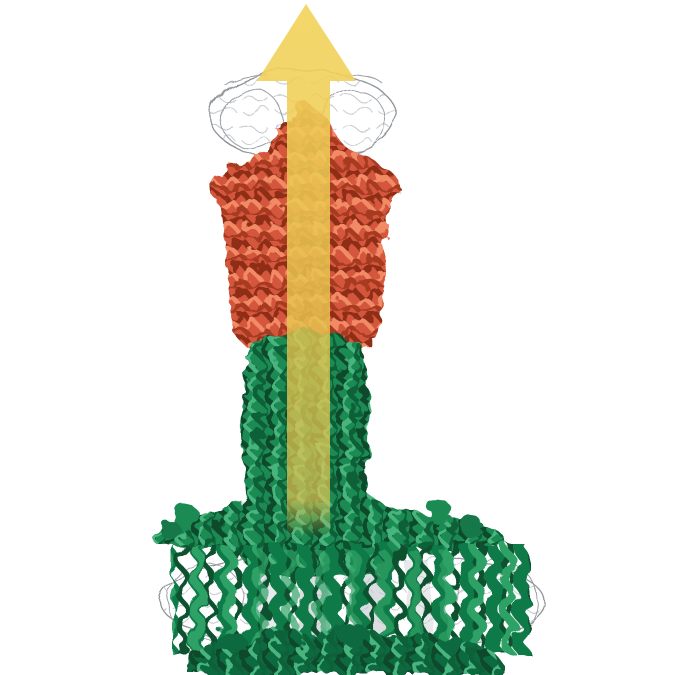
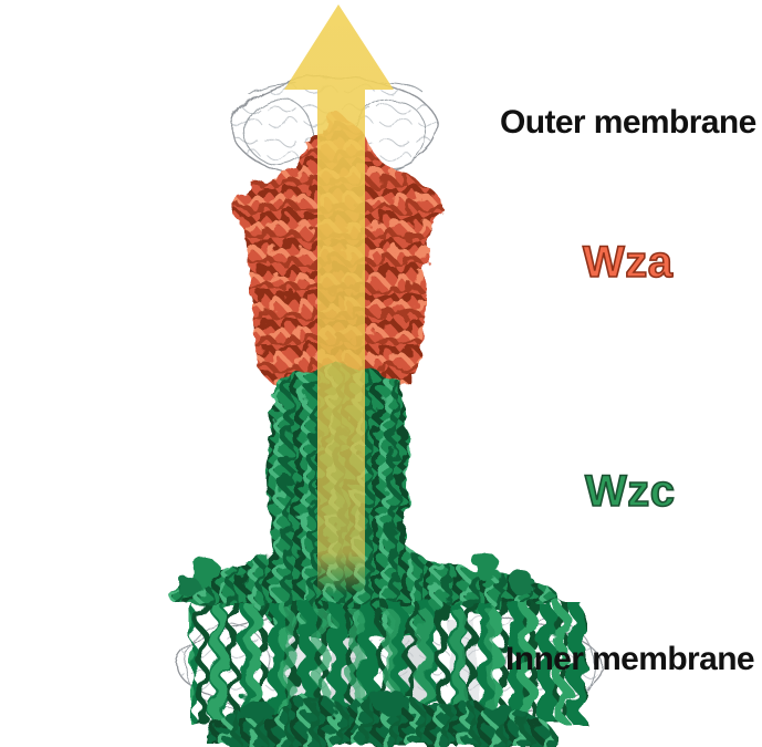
+ Outer membrane
+ Wza
+ Wzc
+ Inner membrane
